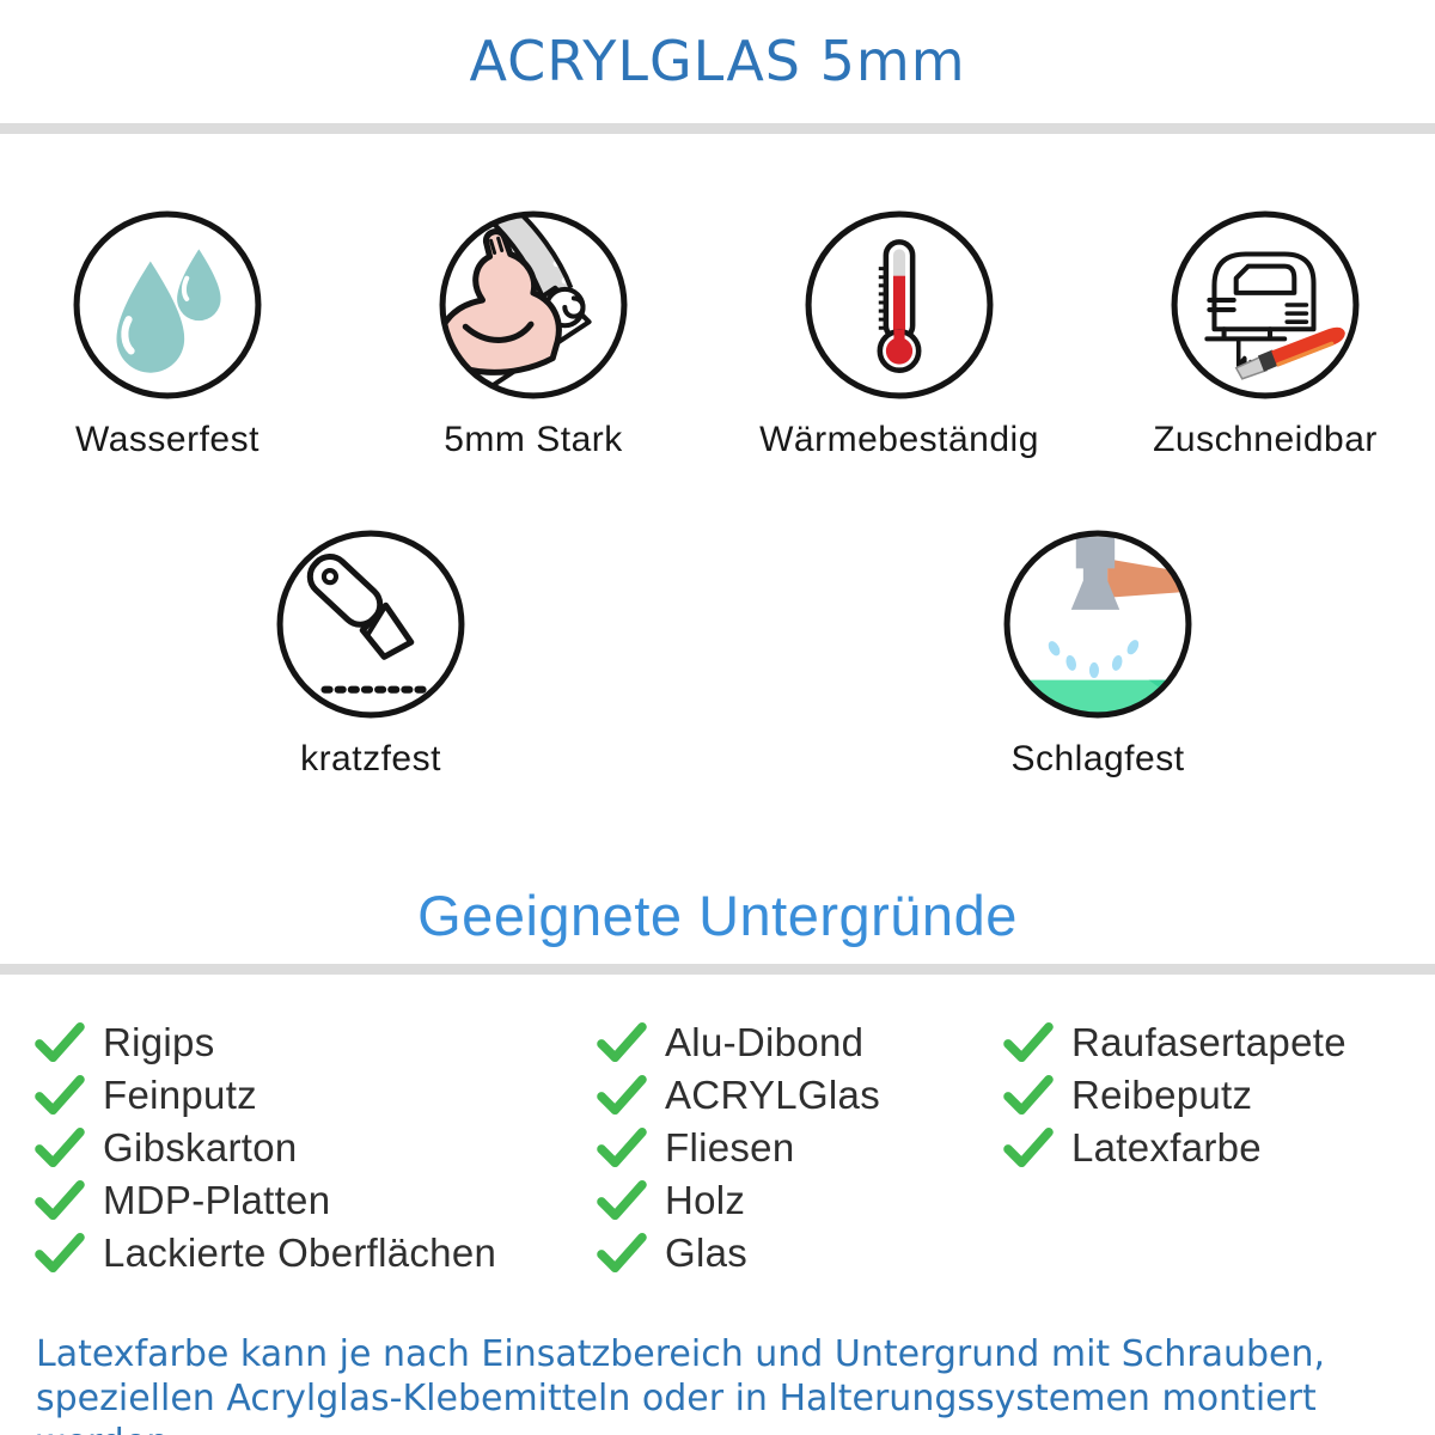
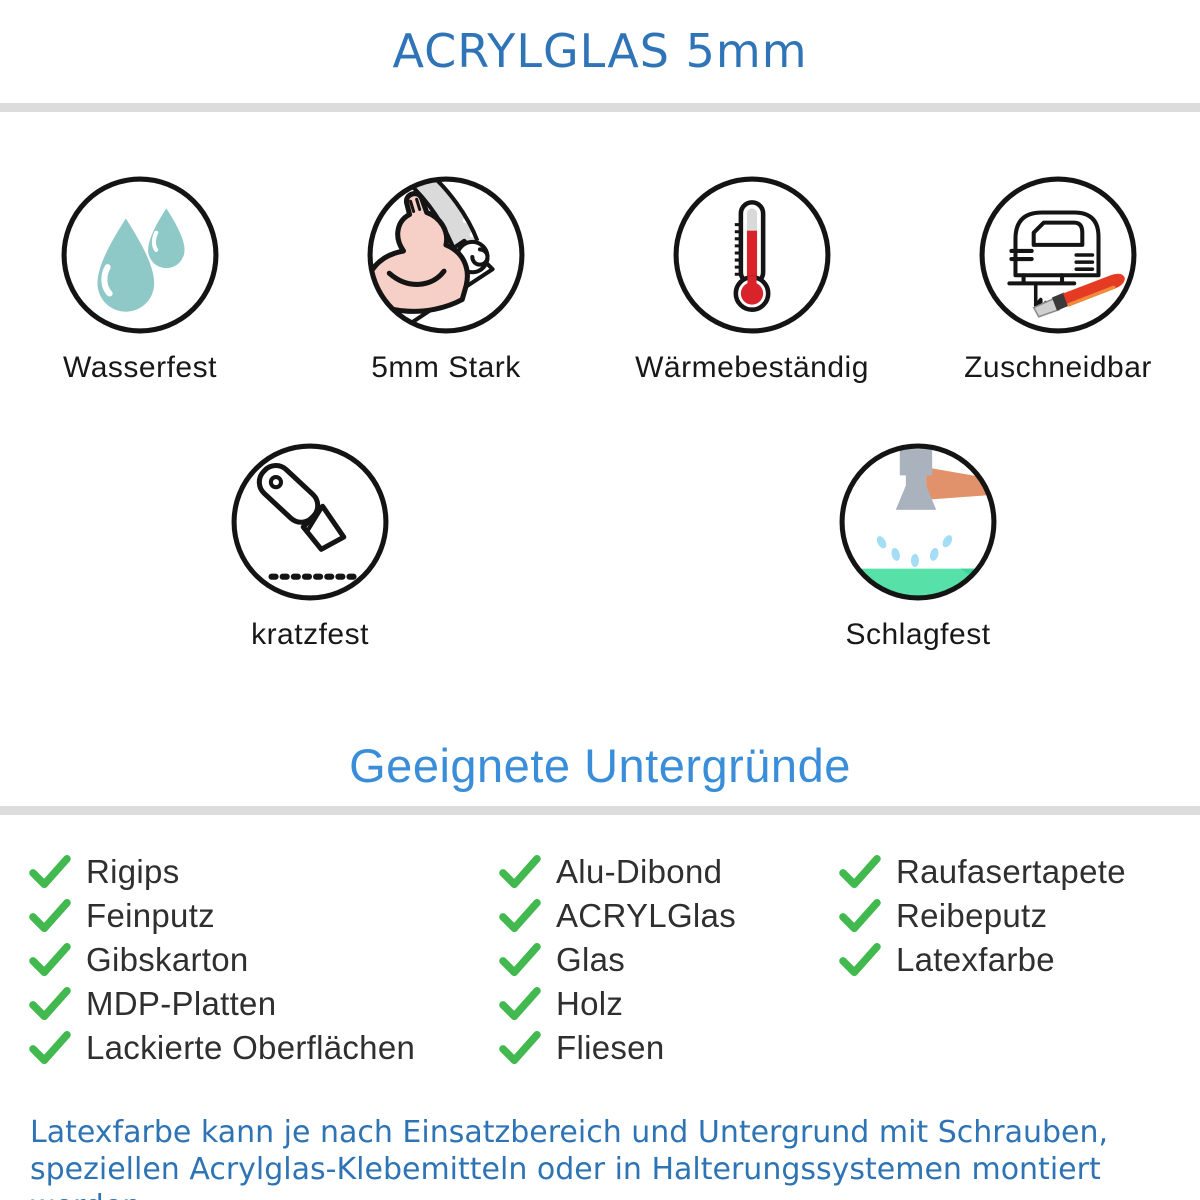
  ACRYLGLAS 5mm
  Wasserfest
  5mm Stark
  Wärmebeständig
  Zuschneidbar
  kratzfest
  Schlagfest
  Geeignete Untergründe
  Rigips
  Feinputz
  Gibskarton
  MDP-Platten
  Lackierte Oberflächen
  Alu-Dibond
  ACRYLGlas
- Fliesen
+ Glas
  Holz
- Glas
+ Fliesen
  Raufasertapete
  Reibeputz
  Latexfarbe
  Latexfarbe kann je nach Einsatzbereich und Untergrund mit Schrauben,
  speziellen Acrylglas-Klebemitteln oder in Halterungssystemen montiert
